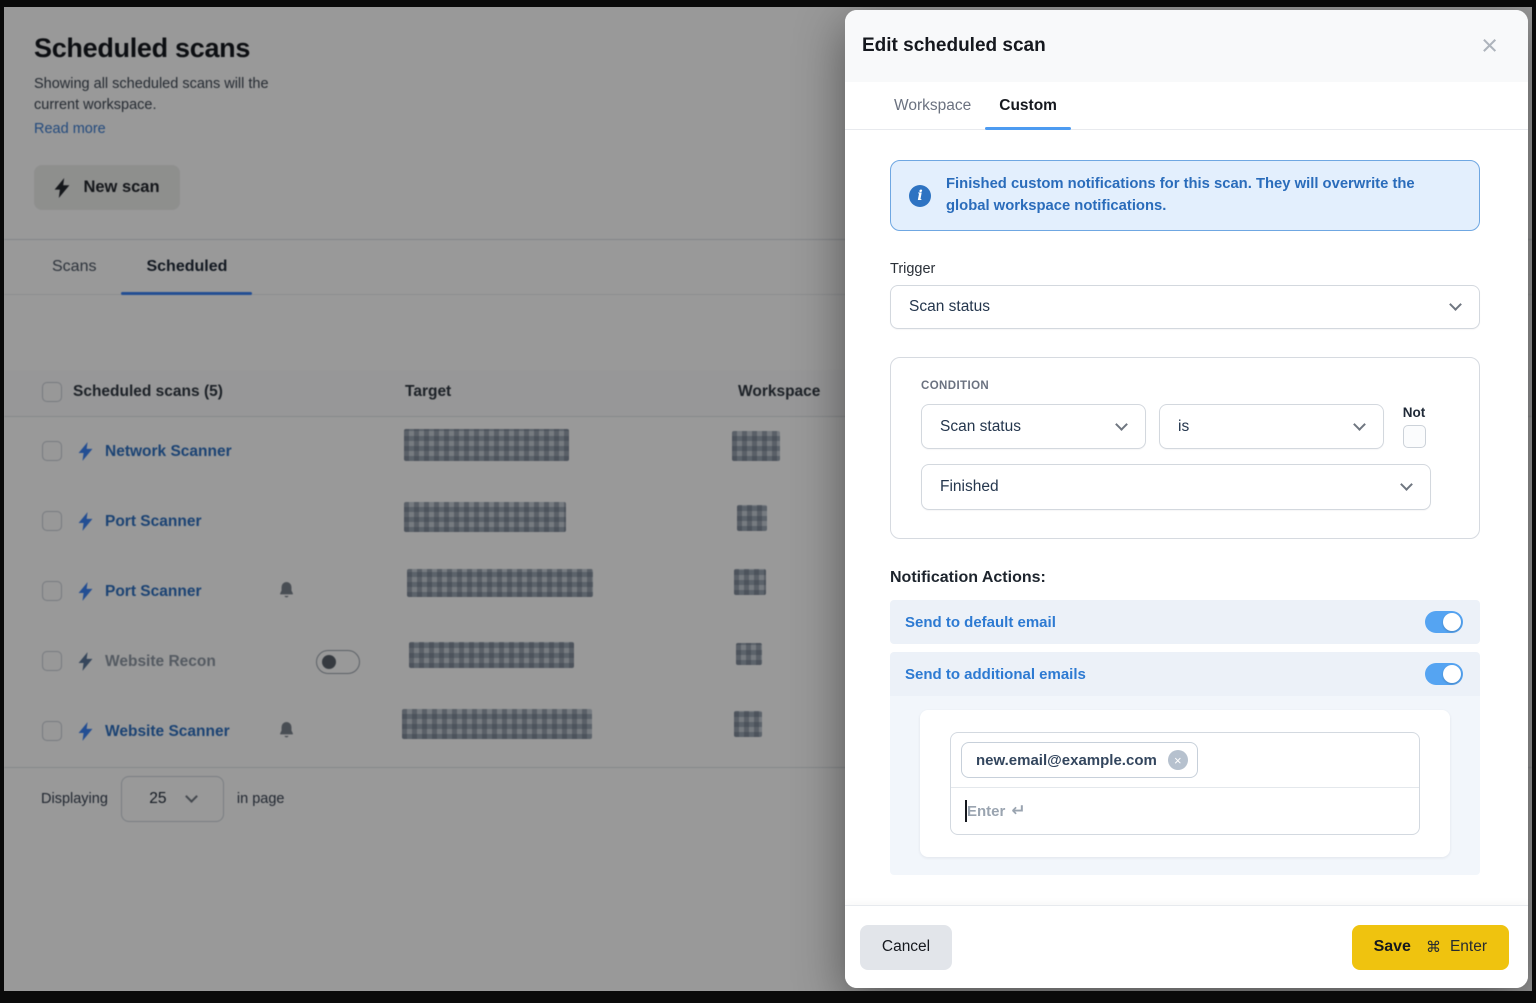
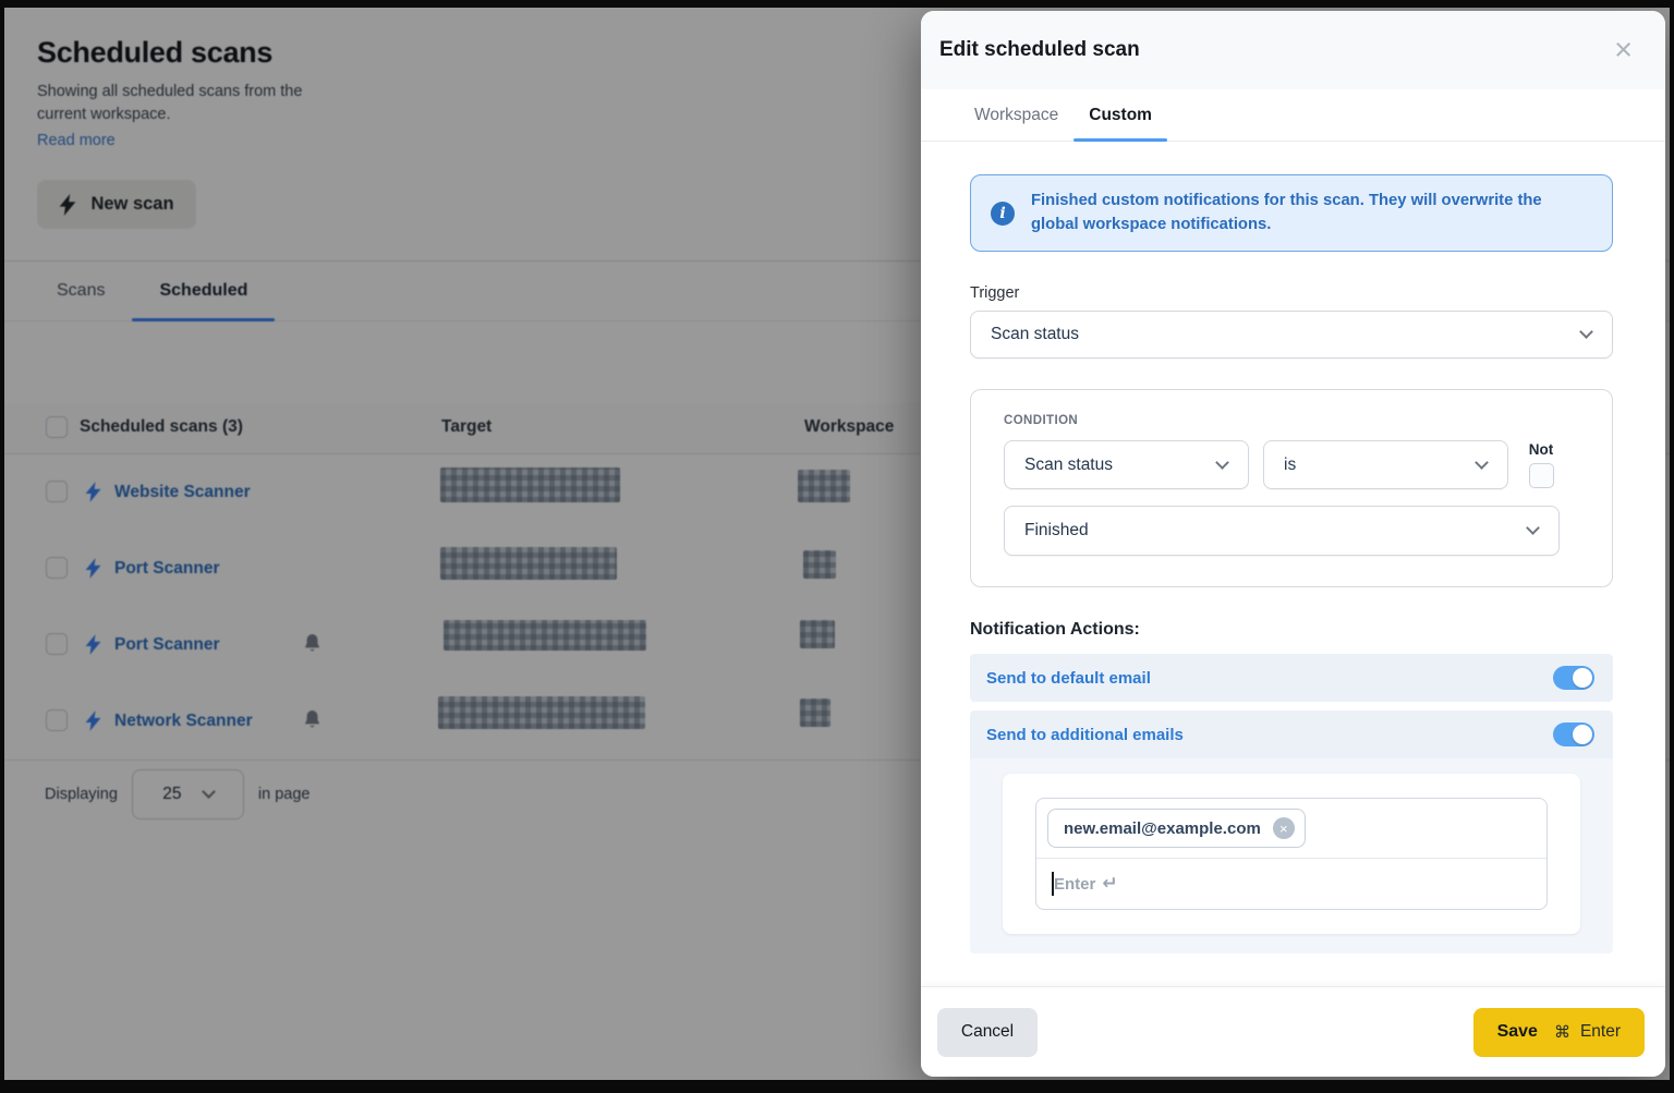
  Scheduled scans
- Showing all scheduled scans will the current workspace.
+ Showing all scheduled scans from the current workspace.
  Read more
  New scan
  Scans
  Scheduled
- Scheduled scans (5)
+ Scheduled scans (3)
  Target
  Workspace
- Network Scanner
+ Website Scanner
  Port Scanner
  Port Scanner
- Website Recon
- Website Scanner
+ Network Scanner
  Displaying
  25
  in page
  Edit scheduled scan
  ×
  Workspace
  Custom
  i
  Finished custom notifications for this scan. They will overwrite the global workspace notifications.
  Trigger
  Scan status
  CONDITION
  Scan status
  is
  Not
  Finished
  Notification Actions:
  Send to default email
  Send to additional emails
  new.email@example.com
  ×
  Enter
  ↵
  Cancel
  Save
  ⌘
  Enter
